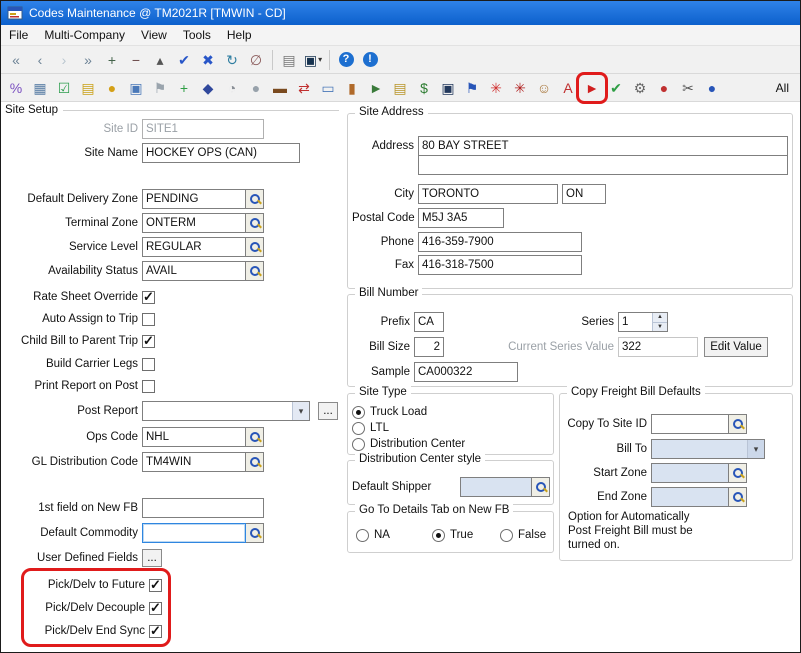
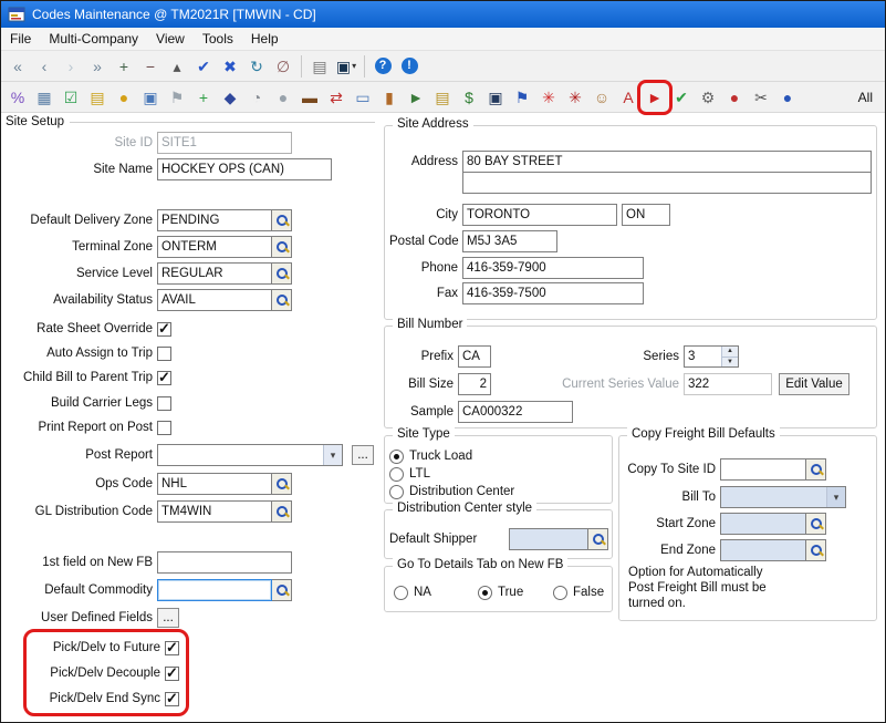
  Codes Maintenance @ TM2021R [TMWIN - CD]
  File
  Multi-Company
  View
  Tools
  Help
  «
  ‹
  ›
  »
  +
  −
  ▴
  ✔
  ✖
  ↻
  ∅
  ▤
  ▣
  ▾
  ?
  !
  %
  ▦
  ☑
  ▤
  ●
  ▣
  ⚑
  +
  ◆
  ◔
  ●
  ▬
  ⇄
  ▭
  ▮
  ►
  ▤
  $
  ▣
  ⚑
  ✳
  ✳
  ☺
  A
  ►
  ✔
  ⚙
  ●
  ✂
  ●
  All
  Site Setup
  Site ID
  SITE1
  Site Name
  HOCKEY OPS (CAN)
  Default Delivery Zone
  PENDING
  Terminal Zone
  ONTERM
  Service Level
  REGULAR
  Availability Status
  AVAIL
  Rate Sheet Override
  Auto Assign to Trip
  Child Bill to Parent Trip
  Build Carrier Legs
  Print Report on Post
  Post Report
  ▾
  ...
  Ops Code
  NHL
  GL Distribution Code
  TM4WIN
  1st field on New FB
  Default Commodity
  User Defined Fields
  ...
  Pick/Delv to Future
  Pick/Delv Decouple
  Pick/Delv End Sync
  Site Address
  Address
  80 BAY STREET
  City
  TORONTO
  ON
  Postal Code
  M5J 3A5
  Phone
  416-359-7900
  Fax
- 416-318-7500
+ 416-359-7500
  Bill Number
  Prefix
  CA
  Series
- 1
+ 3
  Bill Size
  2
  Current Series Value
  322
  Edit Value
  Sample
  CA000322
  Site Type
  Truck Load
  LTL
  Distribution Center
  Distribution Center style
  Default Shipper
  Go To Details Tab on New FB
  NA
  True
  False
  Copy Freight Bill Defaults
  Copy To Site ID
  Bill To
  ▾
  Start Zone
  End Zone
  Option for Automatically
  Post Freight Bill must be
  turned on.
